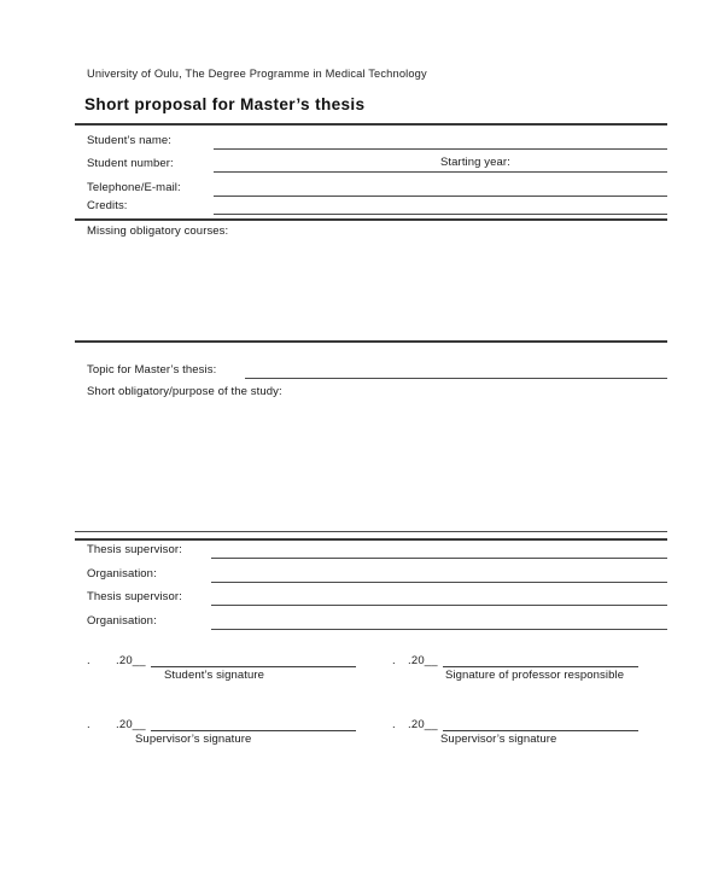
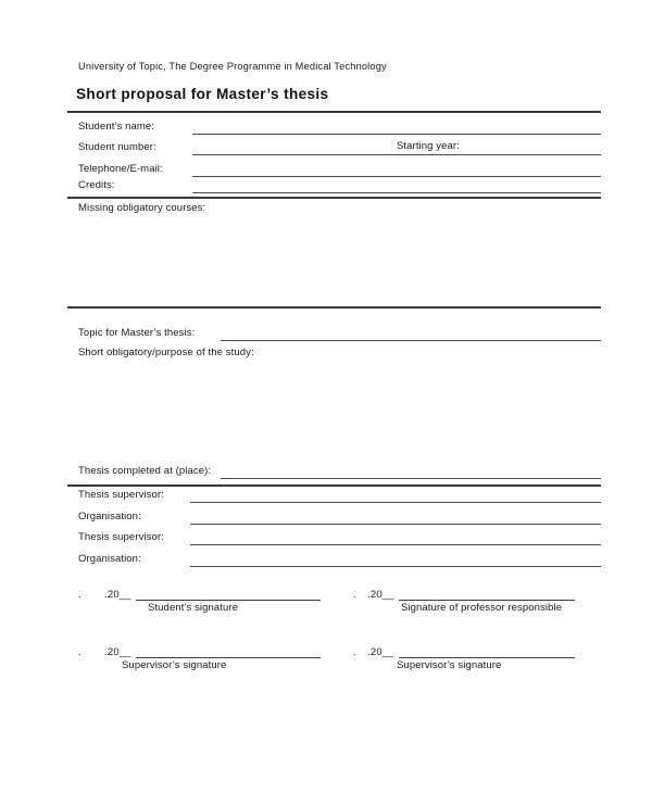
- University of Oulu, The Degree Programme in Medical Technology
+ University of Topic, The Degree Programme in Medical Technology
  Short proposal for Master’s thesis
  Student’s name:
  Student number:
  Starting year:
  Telephone/E-mail:
  Credits:
  Missing obligatory courses:
  Topic for Master’s thesis:
  Short obligatory/purpose of the study:
+ Thesis completed at (place):
  Thesis supervisor:
  Organisation:
  Thesis supervisor:
  Organisation:
  .
  .20__
  Student’s signature
  .
  .20__
  Signature of professor responsible
  .
  .20__
  Supervisor’s signature
  .
  .20__
  Supervisor’s signature
